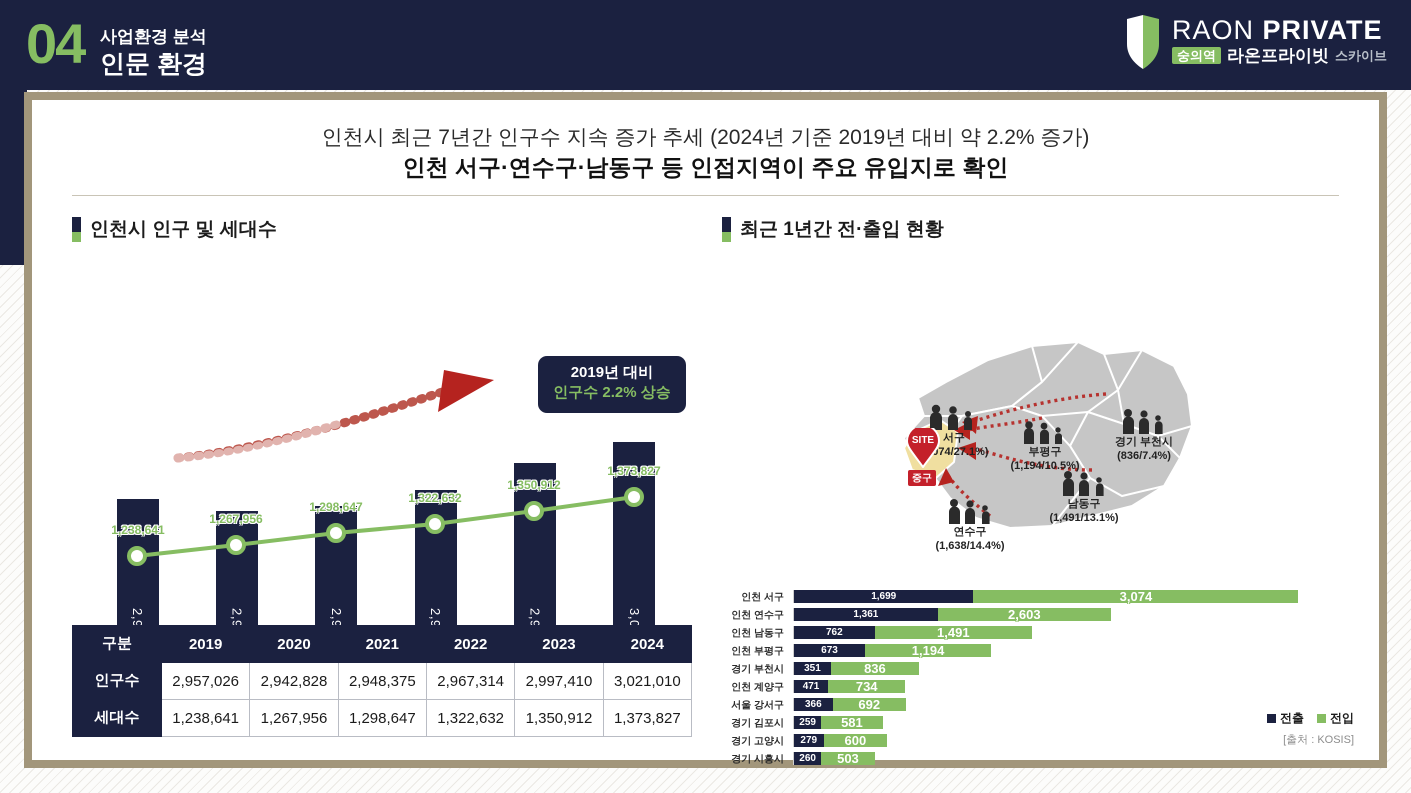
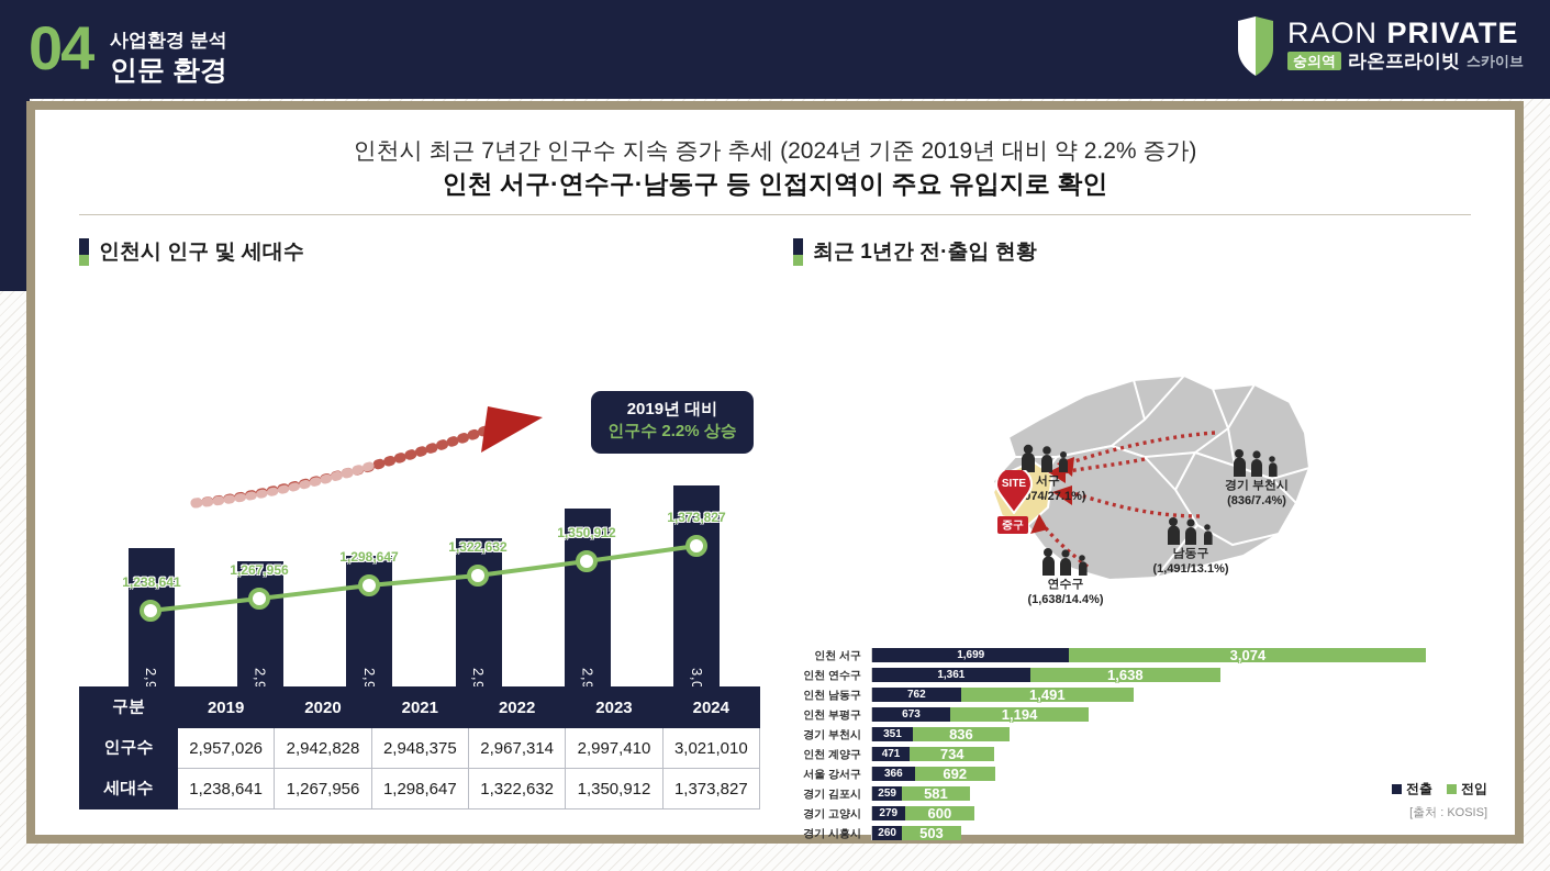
  04
  사업환경 분석
  인문 환경
  RAON PRIVATE
  숭의역
  라온프라이빗
  스카이브
  인천시 최근 7년간 인구수 지속 증가 추세 (2024년 기준 2019년 대비 약 2.2% 증가)
  인천 서구·연수구·남동구 등 인접지역이 주요 유입지로 확인
  인천시 인구 및 세대수
  2019년 대비
  인구수 2.2% 상승
  1,238,641
  1,267,956
  1,298,647
  1,322,632
  1,350,912
  1,373,827
  구분	2019	2020	2021	2022	2023	2024
  인구수	2,957,026	2,942,828	2,948,375	2,967,314	2,997,410	3,021,010
  세대수	1,238,641	1,267,956	1,298,647	1,322,632	1,350,912	1,373,827
  최근 1년간 전·출입 현황
  서구
- 부평구
- (1,194/10.5%)
  경기 부천시
  (836/7.4%)
  남동구
  (1,491/13.1%)
  연수구
  (1,638/14.4%)
  SITE
  중구
  인천 서구
  1,699
  3,074
  인천 연수구
  1,361
- 2,603
+ 1,638
  인천 남동구
  762
  1,491
  인천 부평구
  673
  1,194
  경기 부천시
  351
  836
  인천 계양구
  471
  734
  서울 강서구
  366
  692
  경기 김포시
  259
  581
  경기 고양시
  279
  600
  경기 시흥시
  260
  503
  전출
  전입
  [출처 : KOSIS]
